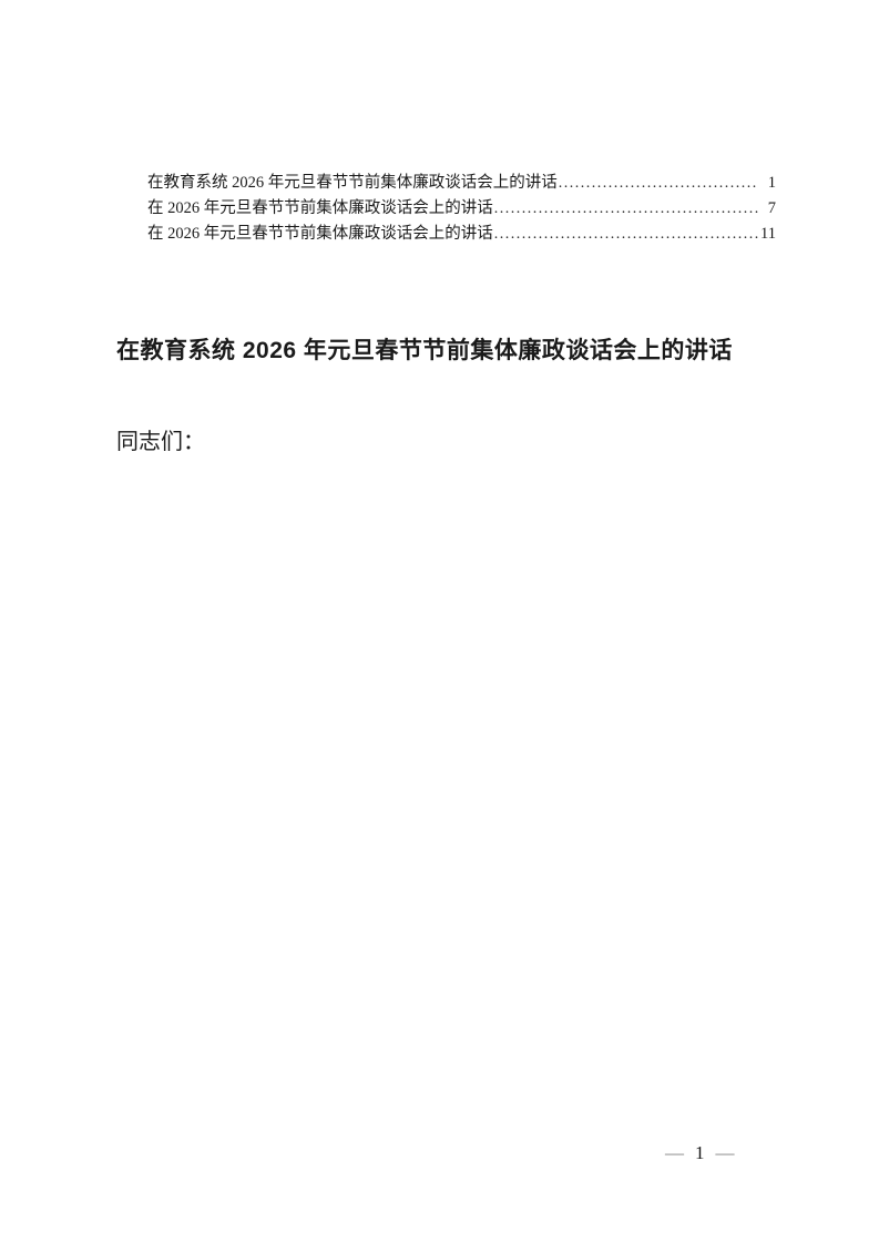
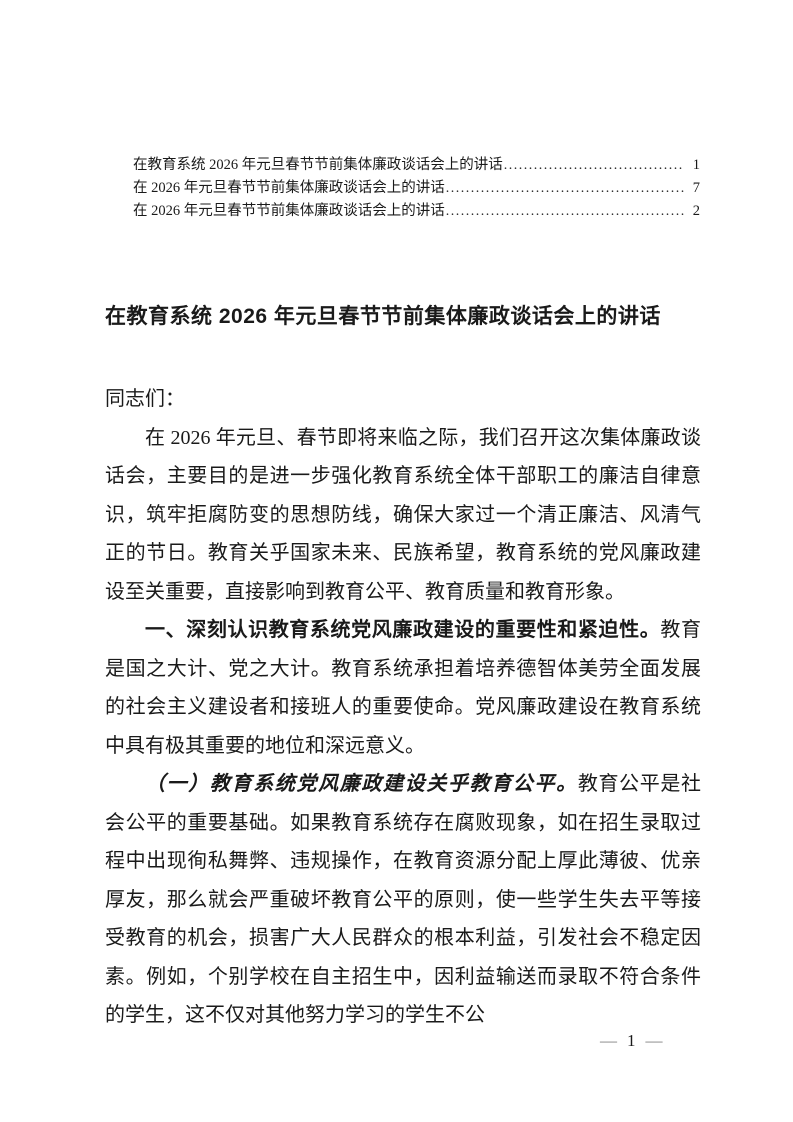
  在教育系统 2026 年元旦春节节前集体廉政谈话会上的讲话
  1
  在 2026 年元旦春节节前集体廉政谈话会上的讲话
  7
  在 2026 年元旦春节节前集体廉政谈话会上的讲话
- 11
+ 2
  在教育系统 2026 年元旦春节节前集体廉政谈话会上的讲话
  同志们：
+ 在 2026 年元旦、春节即将来临之际，我们召开这次集体廉政谈话会，主要目的是进一步强化教育系统全体干部职工的廉洁自律意识，筑牢拒腐防变的思想防线，确保大家过一个清正廉洁、风清气正的节日。教育关乎国家未来、民族希望，教育系统的党风廉政建设至关重要，直接影响到教育公平、教育质量和教育形象。
+ 一、深刻认识教育系统党风廉政建设的重要性和紧迫性。教育是国之大计、党之大计。教育系统承担着培养德智体美劳全面发展的社会主义建设者和接班人的重要使命。党风廉政建设在教育系统中具有极其重要的地位和深远意义。
+ （一）教育系统党风廉政建设关乎教育公平。教育公平是社会公平的重要基础。如果教育系统存在腐败现象，如在招生录取过程中出现徇私舞弊、违规操作，在教育资源分配上厚此薄彼、优亲厚友，那么就会严重破坏教育公平的原则，使一些学生失去平等接受教育的机会，损害广大人民群众的根本利益，引发社会不稳定因素。例如，个别学校在自主招生中，因利益输送而录取不符合条件的学生，这不仅对其他努力学习的学生不公
  —
  1
  —
